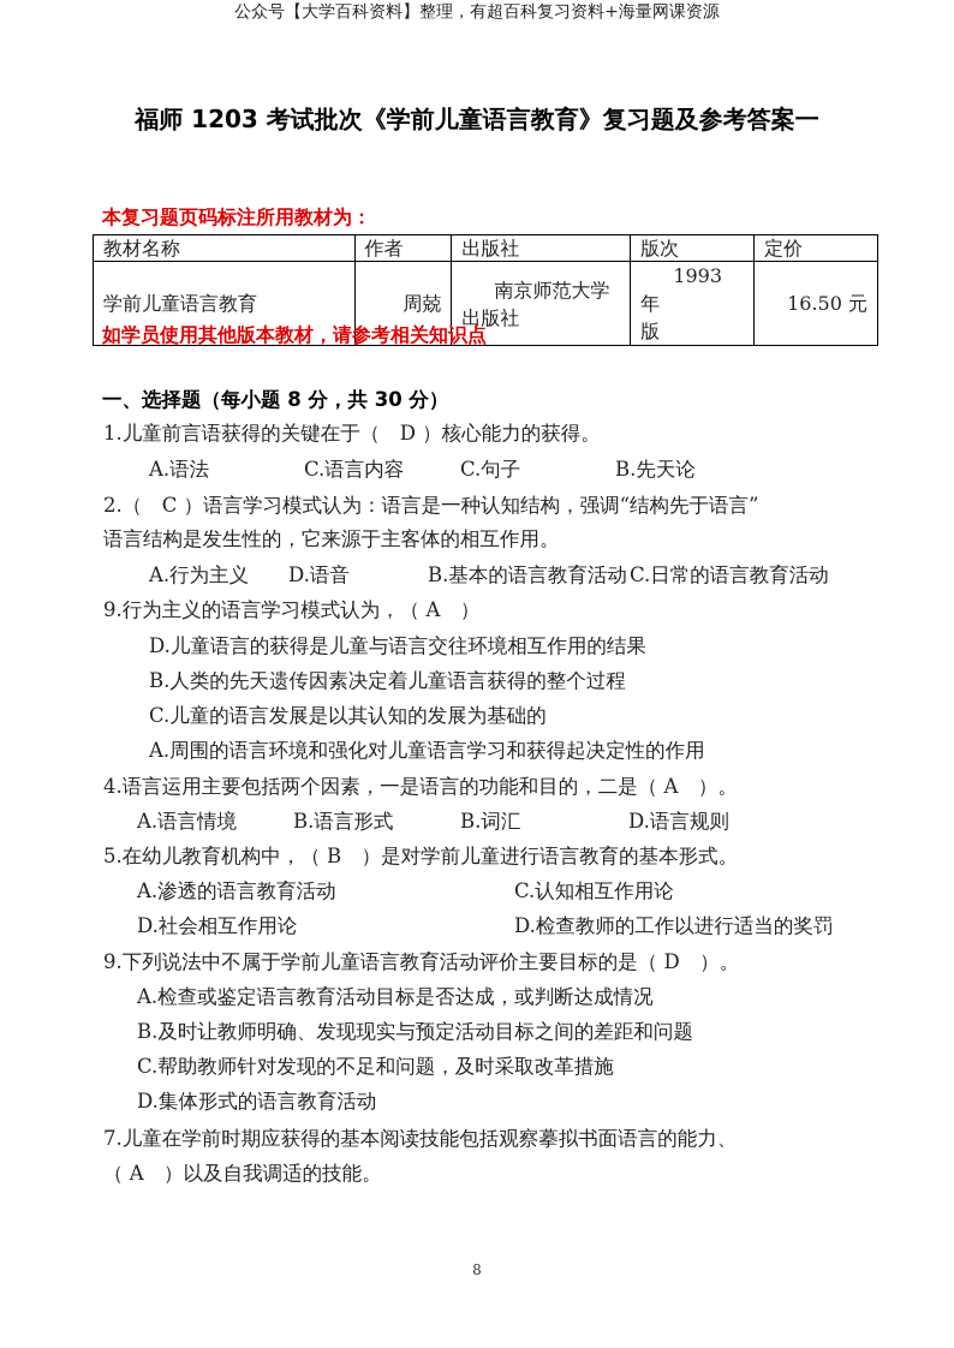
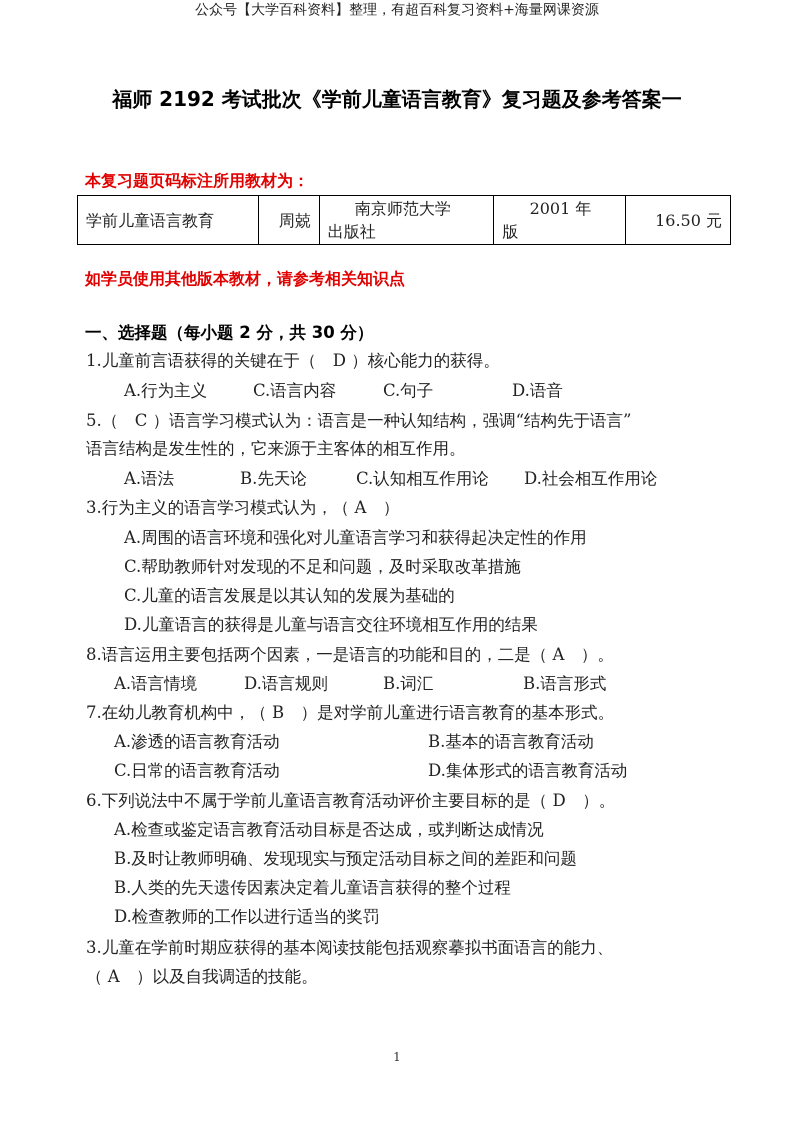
  公众号【大学百科资料】整理，有超百科复习资料+海量网课资源
- 福师 1203 考试批次《学前儿童语言教育》复习题及参考答案一
+ 福师 2192 考试批次《学前儿童语言教育》复习题及参考答案一
  本复习题页码标注所用教材为：
- 教材名称	作者	出版社	版次	定价
- 学前儿童语言教育	周兢	南京师范大学 出版社	1993 年 版	16.50 元
+ 学前儿童语言教育	周兢	南京师范大学 出版社	2001 年 版	16.50 元
  如学员使用其他版本教材，请参考相关知识点
- 一、选择题（每小题 8 分，共 30 分）
+ 一、选择题（每小题 2 分，共 30 分）
  1.儿童前言语获得的关键在于（ D ）核心能力的获得。
- A.语法
+ A.行为主义
  C.语言内容
  C.句子
- B.先天论
+ D.语音
- 2.（ C ）语言学习模式认为：语言是一种认知结构，强调“结构先于语言”
+ 5.（ C ）语言学习模式认为：语言是一种认知结构，强调“结构先于语言”
  语言结构是发生性的，它来源于主客体的相互作用。
- A.行为主义
+ A.语法
- D.语音
+ B.先天论
- B.基本的语言教育活动
+ C.认知相互作用论
- C.日常的语言教育活动
+ D.社会相互作用论
- 9.行为主义的语言学习模式认为，（ A ）
+ 3.行为主义的语言学习模式认为，（ A ）
- D.儿童语言的获得是儿童与语言交往环境相互作用的结果
+ A.周围的语言环境和强化对儿童语言学习和获得起决定性的作用
- B.人类的先天遗传因素决定着儿童语言获得的整个过程
+ C.帮助教师针对发现的不足和问题，及时采取改革措施
  C.儿童的语言发展是以其认知的发展为基础的
- A.周围的语言环境和强化对儿童语言学习和获得起决定性的作用
+ D.儿童语言的获得是儿童与语言交往环境相互作用的结果
- 4.语言运用主要包括两个因素，一是语言的功能和目的，二是（ A ）。
+ 8.语言运用主要包括两个因素，一是语言的功能和目的，二是（ A ）。
  A.语言情境
- B.语言形式
+ D.语言规则
  B.词汇
- D.语言规则
+ B.语言形式
- 5.在幼儿教育机构中，（ B ）是对学前儿童进行语言教育的基本形式。
+ 7.在幼儿教育机构中，（ B ）是对学前儿童进行语言教育的基本形式。
  A.渗透的语言教育活动
- C.认知相互作用论
+ B.基本的语言教育活动
- D.社会相互作用论
+ C.日常的语言教育活动
- D.检查教师的工作以进行适当的奖罚
+ D.集体形式的语言教育活动
- 9.下列说法中不属于学前儿童语言教育活动评价主要目标的是（ D ）。
+ 6.下列说法中不属于学前儿童语言教育活动评价主要目标的是（ D ）。
  A.检查或鉴定语言教育活动目标是否达成，或判断达成情况
  B.及时让教师明确、发现现实与预定活动目标之间的差距和问题
- C.帮助教师针对发现的不足和问题，及时采取改革措施
+ B.人类的先天遗传因素决定着儿童语言获得的整个过程
- D.集体形式的语言教育活动
+ D.检查教师的工作以进行适当的奖罚
- 7.儿童在学前时期应获得的基本阅读技能包括观察摹拟书面语言的能力、
+ 3.儿童在学前时期应获得的基本阅读技能包括观察摹拟书面语言的能力、
  （ A ）以及自我调适的技能。
- 8
+ 1
